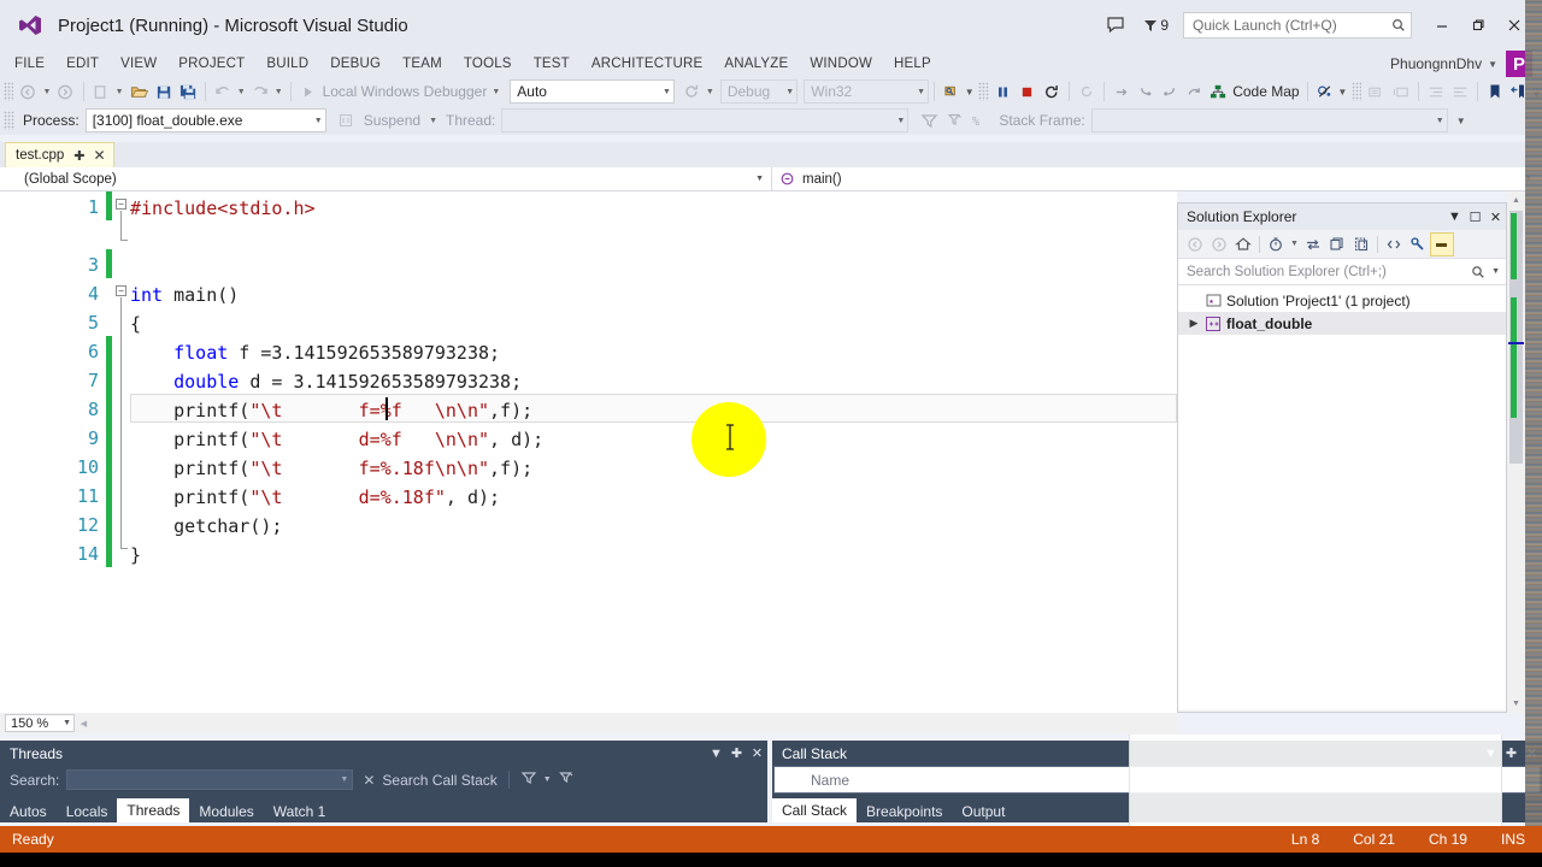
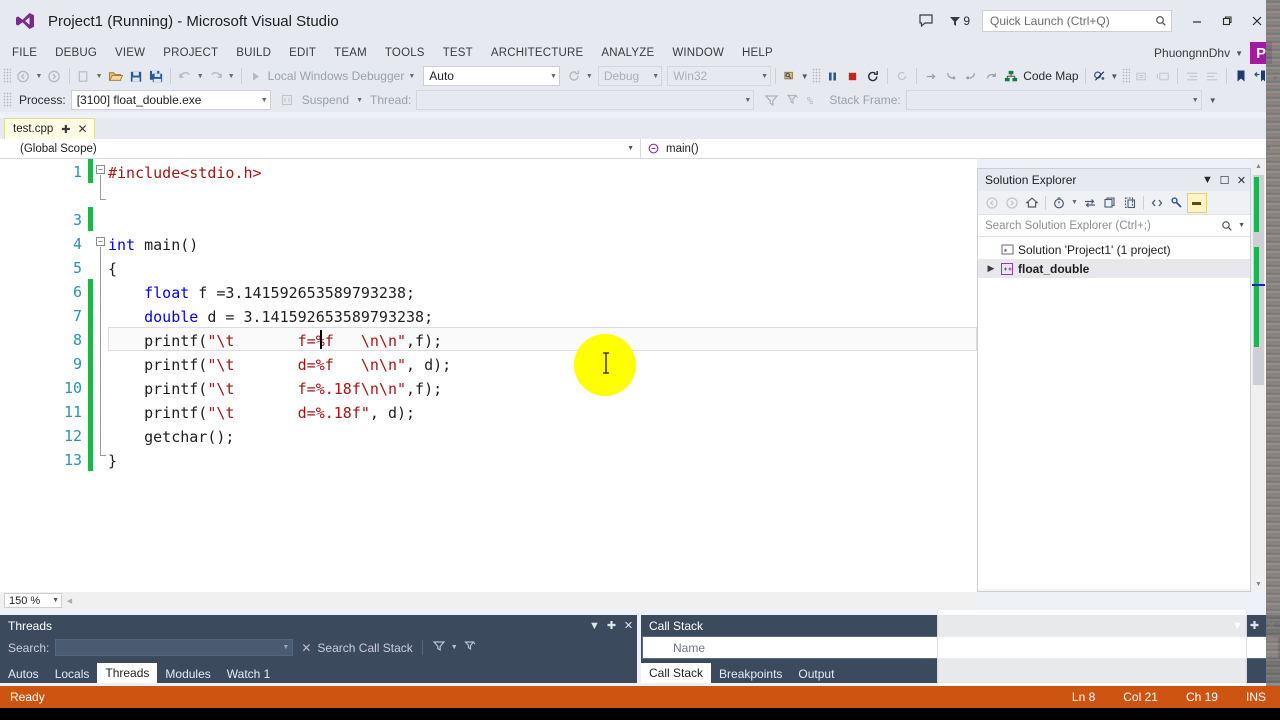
  Project1 (Running) - Microsoft Visual Studio
  9
  Quick Launch (Ctrl+Q)
  FILE
- EDIT
+ DEBUG
  VIEW
  PROJECT
  BUILD
- DEBUG
+ EDIT
  TEAM
  TOOLS
  TEST
  ARCHITECTURE
  ANALYZE
  WINDOW
  HELP
  PhuongnnDhv
  ▼
  P
  Local Windows Debugger
  Auto
  Debug
  Win32
  ▼
  Code Map
  ▼
  Process:
  [3100] float_double.exe
  Suspend
  Thread:
  %
  Stack Frame:
  ▼
  test.cpp
  ✚
  ✕
  (Global Scope)
  main()
  −
  −
  1
  #include<stdio.h>
  3
  4
  int main()
  5
  {
  6
  float f =3.141592653589793238;
  7
  double d = 3.141592653589793238;
  8
  printf("\t f=f \n\n",f);
  9
  printf("\t d=%f \n\n", d);
  10
  printf("\t f=%.18f\n\n",f);
  11
  printf("\t d=%.18f", d);
  12
  getchar();
- 14
+ 13
  }
  150 %
  Solution Explorer
  ▼
  ☐
  ✕
  Search Solution Explorer (Ctrl+;)
  ★
  Solution 'Project1' (1 project)
  ▶
  float_double
  Threads
  ▼
  ✚
  ✕
  Search:
  ✕
  Search Call Stack
  Autos
  Locals
  Threads
  Modules
  Watch 1
  Call Stack
  ✚
  Name
  Call Stack
  Breakpoints
  Output
  Ready
  Ln 8
  Col 21
  Ch 19
  INS
